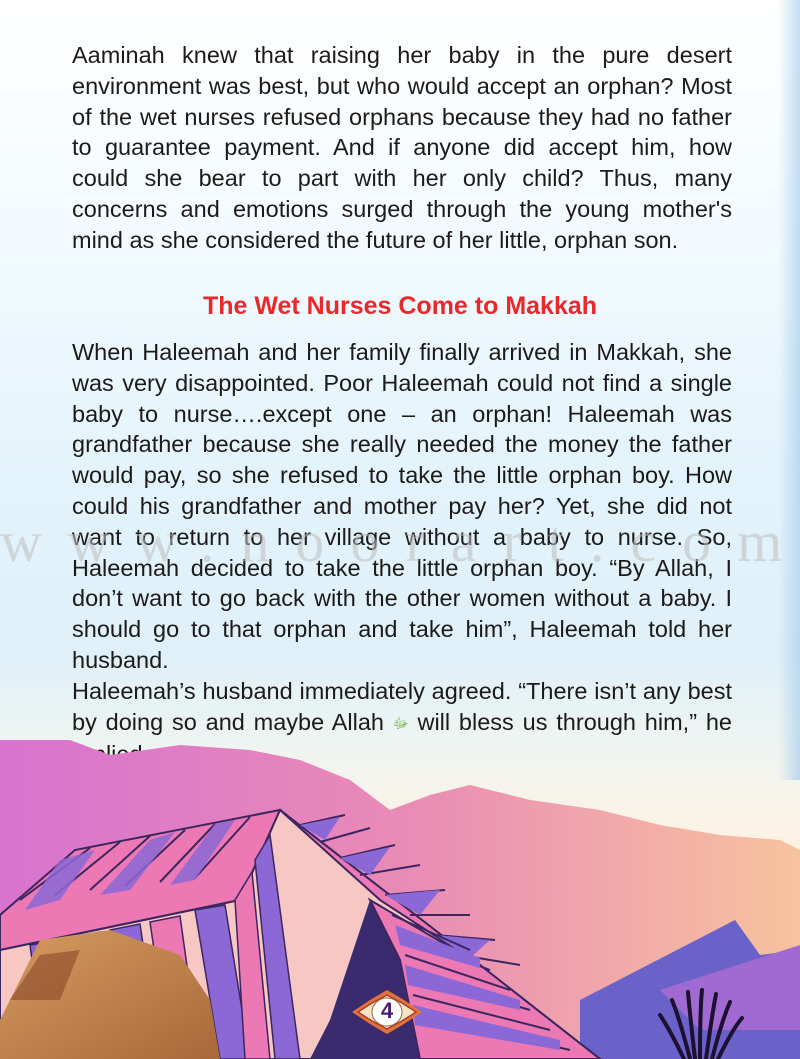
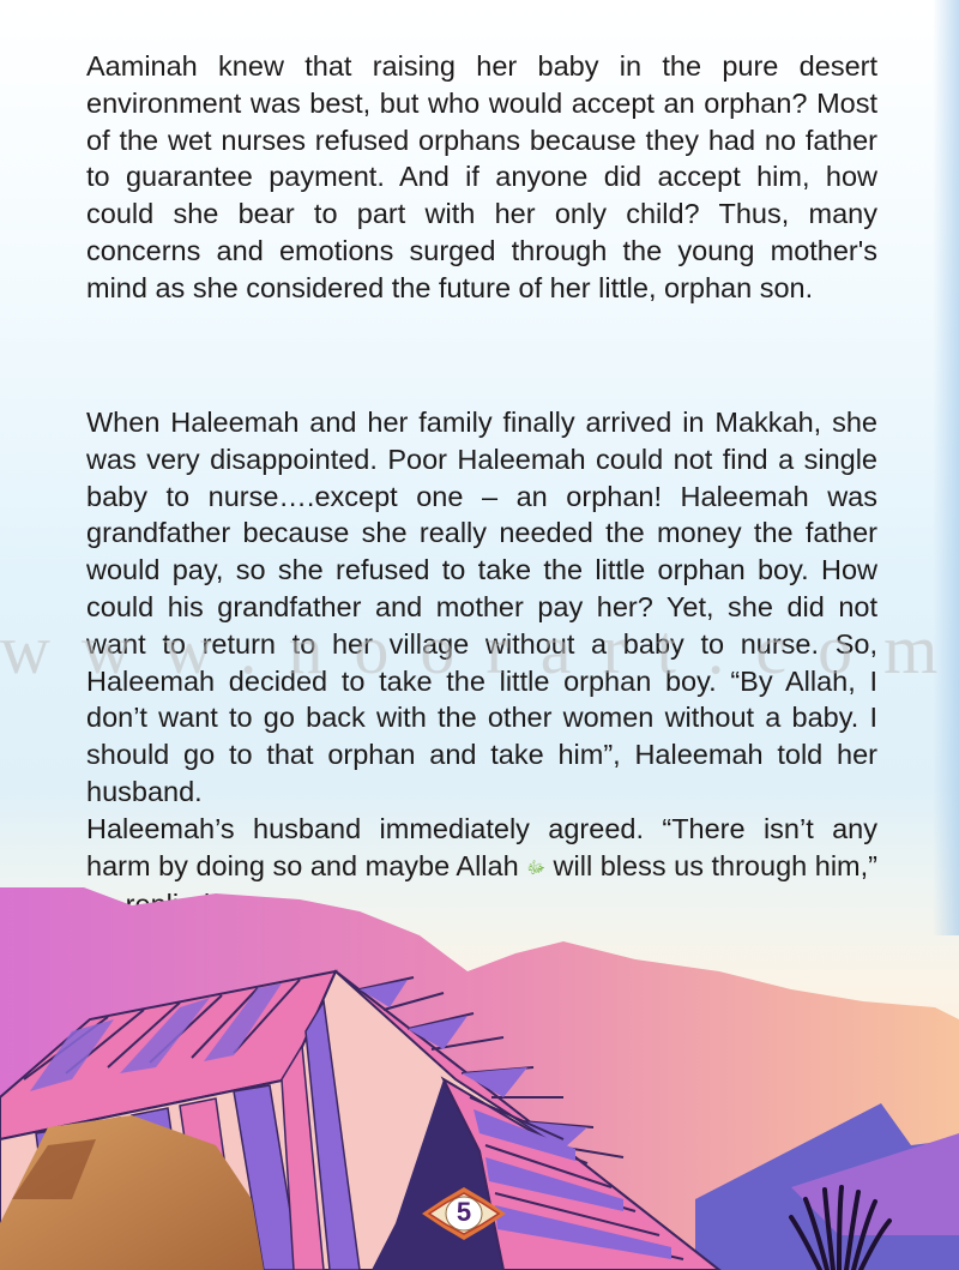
  Aaminah knew that raising her baby in the pure desert environment was best, but who would accept an orphan? Most of the wet nurses refused orphans because they had no father to guarantee payment. And if anyone did accept him, how could she bear to part with her only child? Thus, many concerns and emotions surged through the young mother's mind as she considered the future of her little, orphan son.
- The Wet Nurses Come to Makkah
  When Haleemah and her family finally arrived in Makkah, she was very disappointed. Poor Haleemah could not find a single baby to nurse….except one – an orphan! Haleemah was grandfather because she really needed the money the father would pay, so she refused to take the little orphan boy. How could his grandfather and mother pay her? Yet, she did not want to return to her village without a baby to nurse. So, Haleemah decided to take the little orphan boy. “By Allah, I don’t want to go back with the other women without a baby. I should go to that orphan and take him”, Haleemah told her husband.
- Haleemah’s husband immediately agreed. “There isn’t any best by doing so and maybe Allah ﷻ will bless us through him,” he li
+ Haleemah’s husband immediately agreed. “There isn’t any harm by doing so and maybe Allah ﷻ will bless us through him,” r
  www.noorart.com
- 4
+ 5
